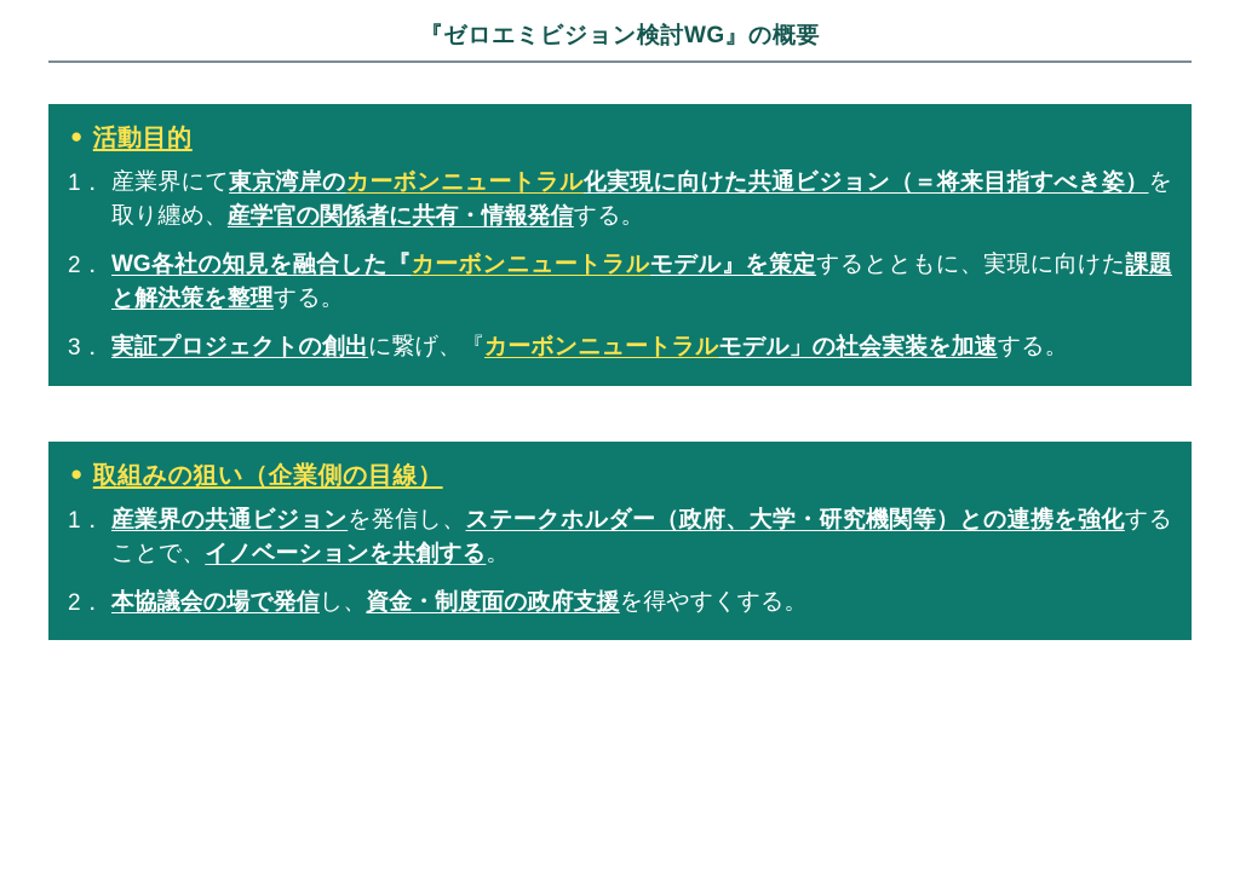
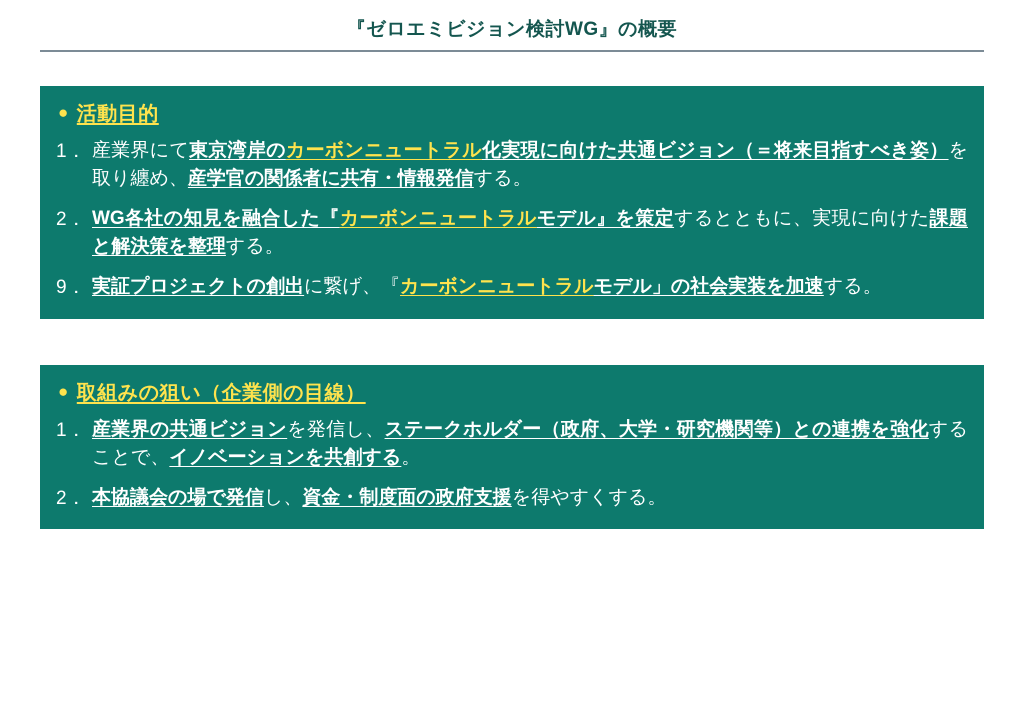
  『ゼロエミビジョン検討WG』の概要
  ● 活動目的
  1．
  産業界にて東京湾岸のカーボンニュートラル化実現に向けた共通ビジョン（＝将来目指すべき姿）を取り纏め、産学官の関係者に共有・情報発信する。
  2．
  WG各社の知見を融合した『カーボンニュートラルモデル』を策定するとともに、実現に向けた課題と解決策を整理する。
- 3．
+ 9．
  実証プロジェクトの創出に繋げ、『カーボンニュートラルモデル」の社会実装を加速する。
  ● 取組みの狙い（企業側の目線）
  1．
  産業界の共通ビジョンを発信し、ステークホルダー（政府、大学・研究機関等）との連携を強化することで、イノベーションを共創する。
  2．
  本協議会の場で発信し、資金・制度面の政府支援を得やすくする。
